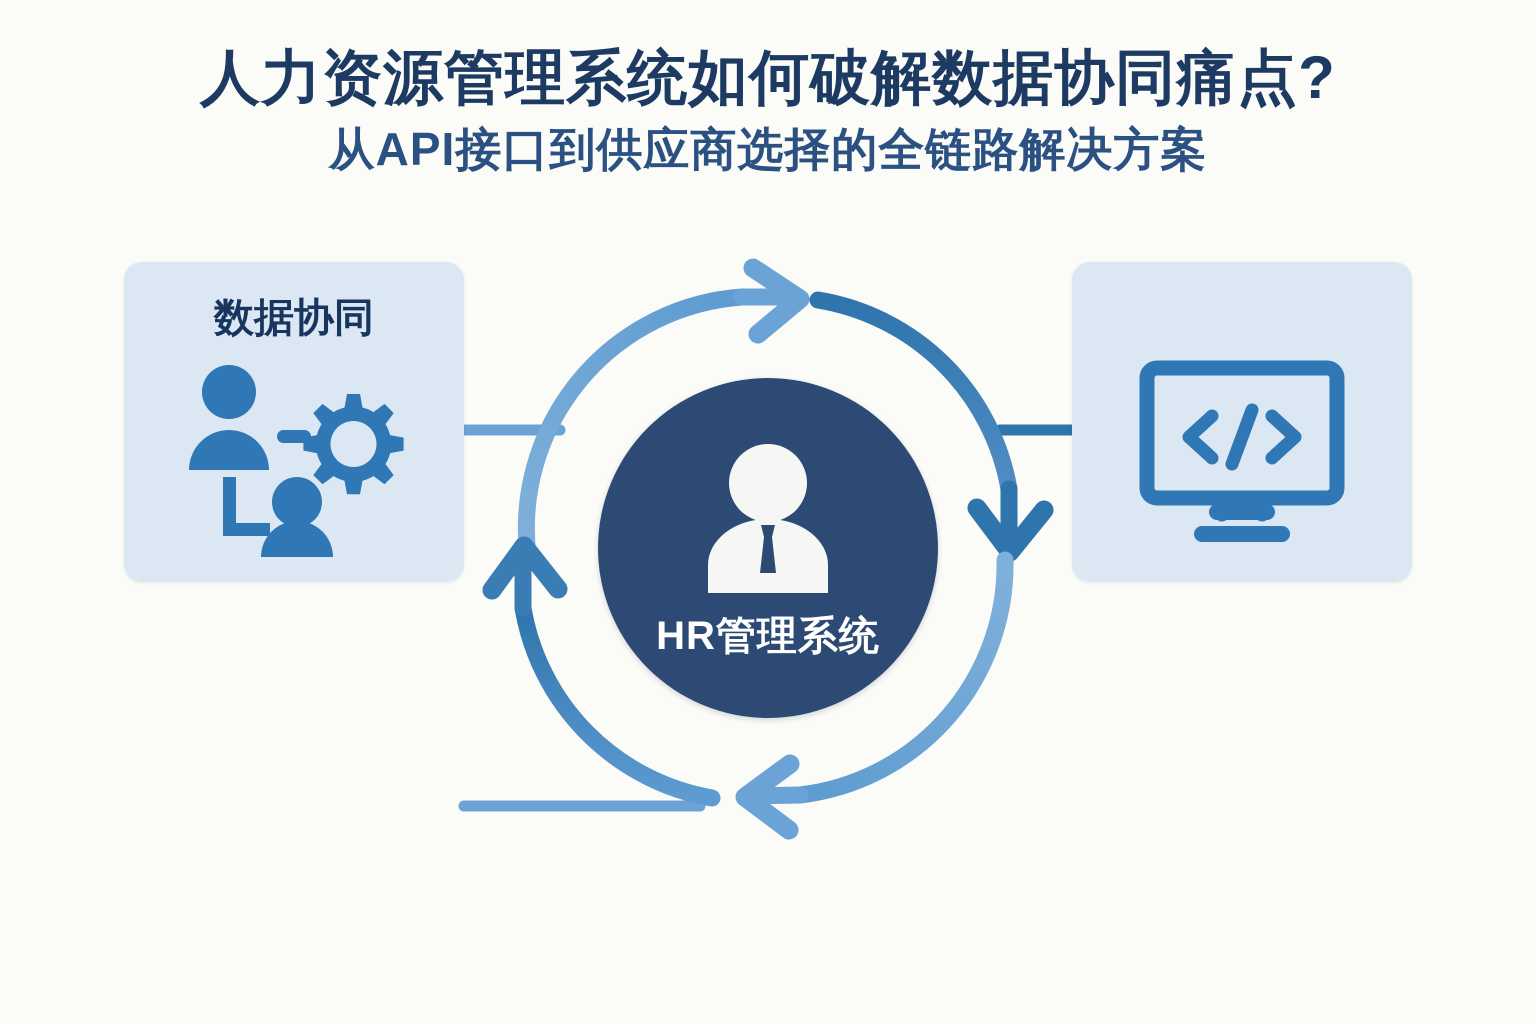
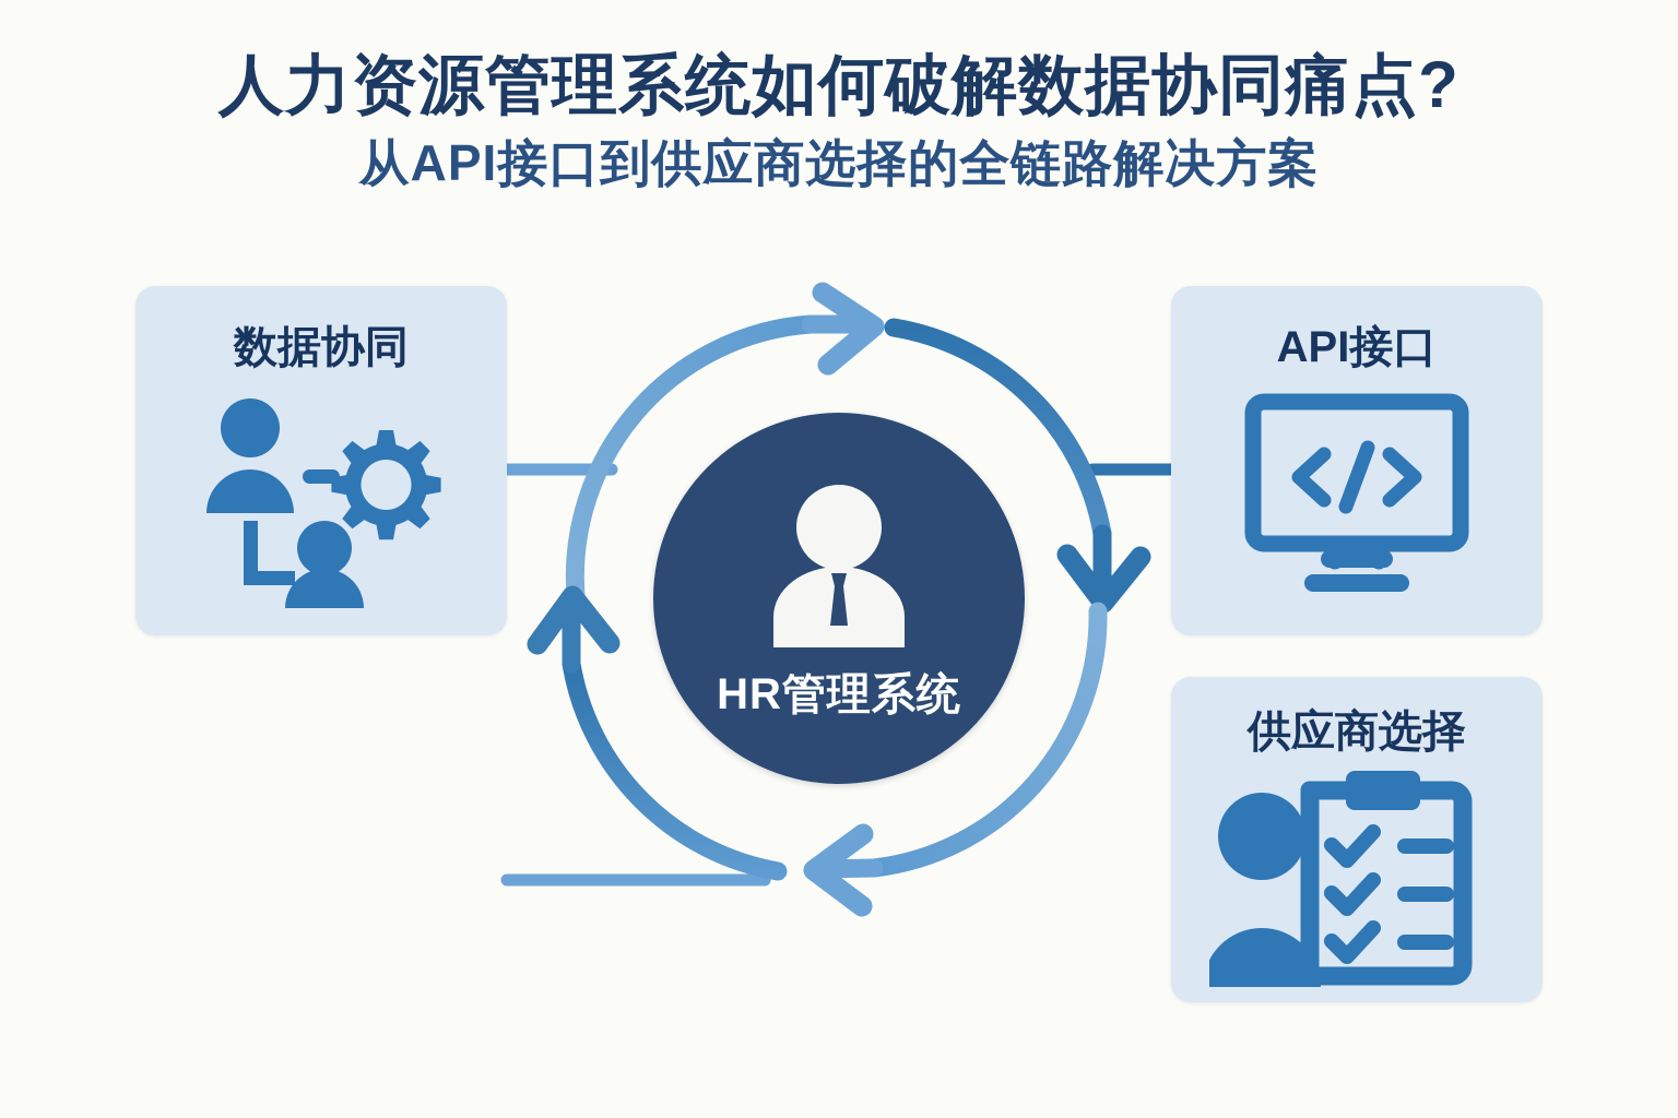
  人力资源管理系统如何破解数据协同痛点?
  从API接口到供应商选择的全链路解决方案
  数据协同
+ API接口
+ 供应商选择
  HR管理系统
